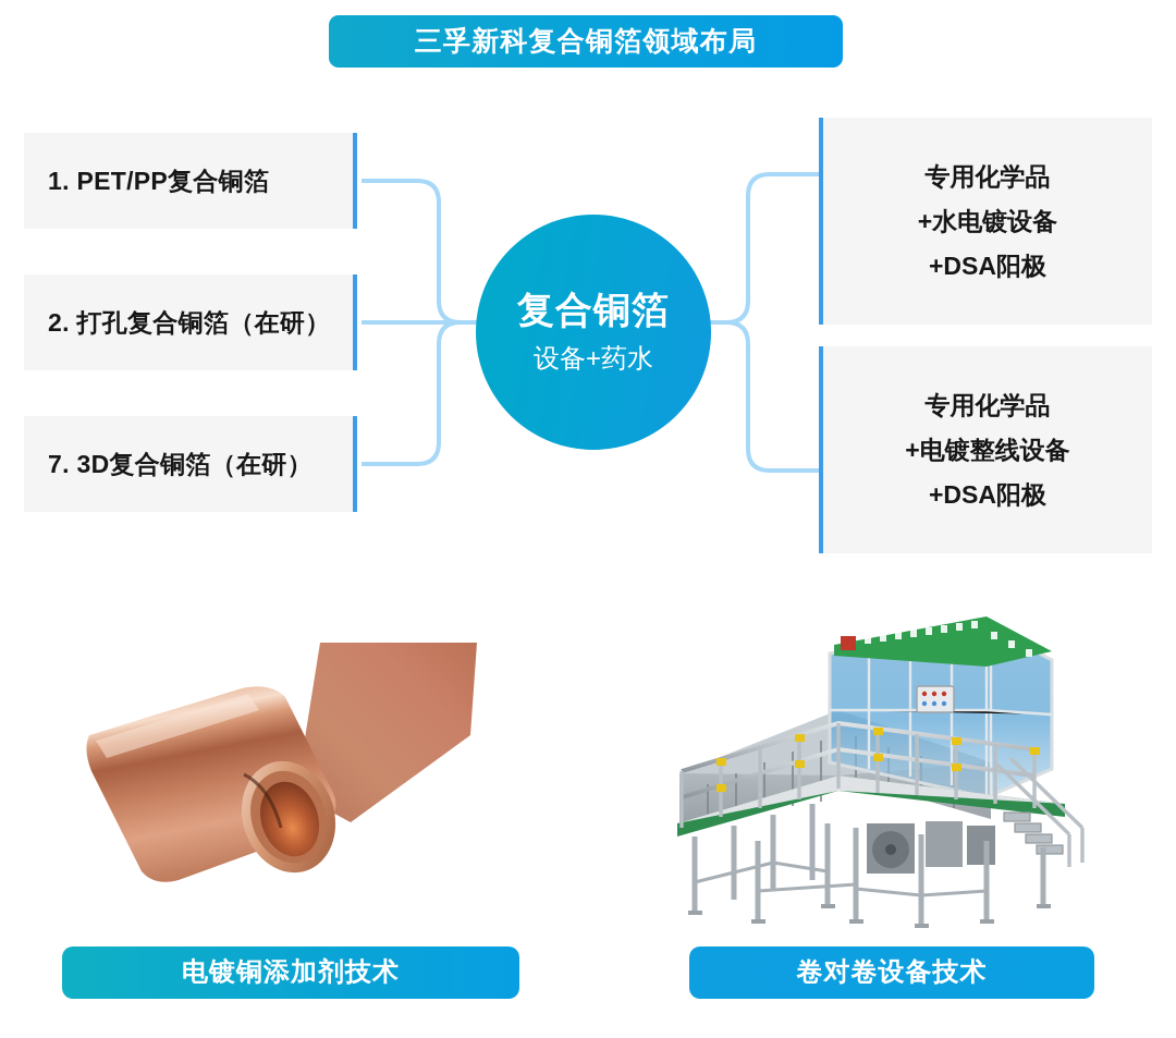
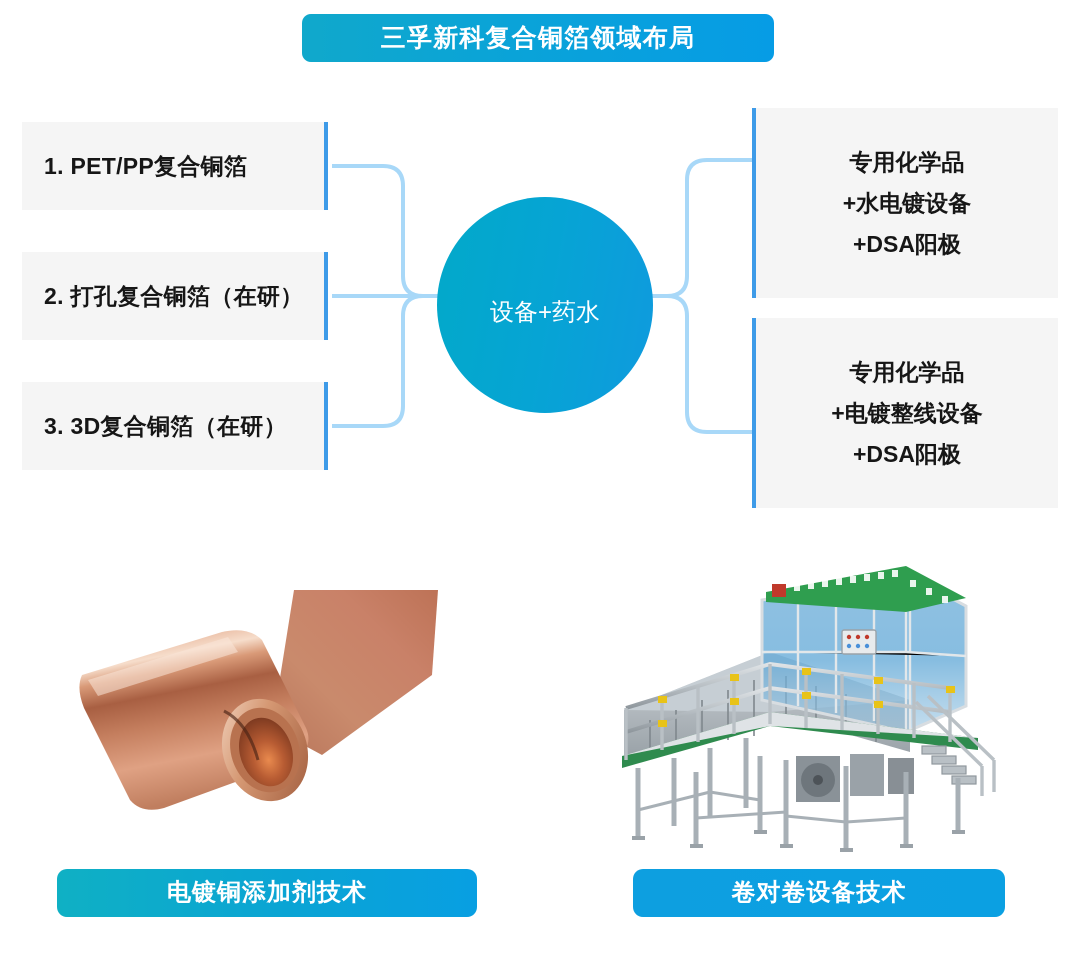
  三孚新科复合铜箔领域布局
  1. PET/PP复合铜箔
  2. 打孔复合铜箔（在研）
- 7. 3D复合铜箔（在研）
+ 3. 3D复合铜箔（在研）
- 复合铜箔
  设备+药水
  专用化学品
  +水电镀设备
  +DSA阳极
  专用化学品
  +电镀整线设备
  +DSA阳极
  电镀铜添加剂技术
  卷对卷设备技术
